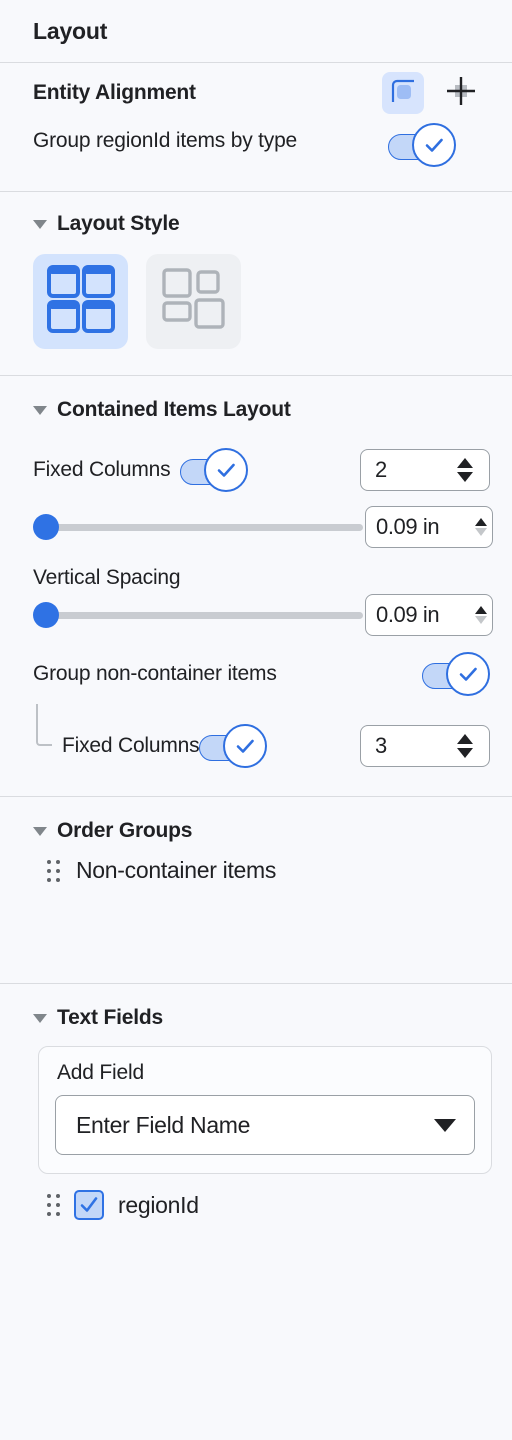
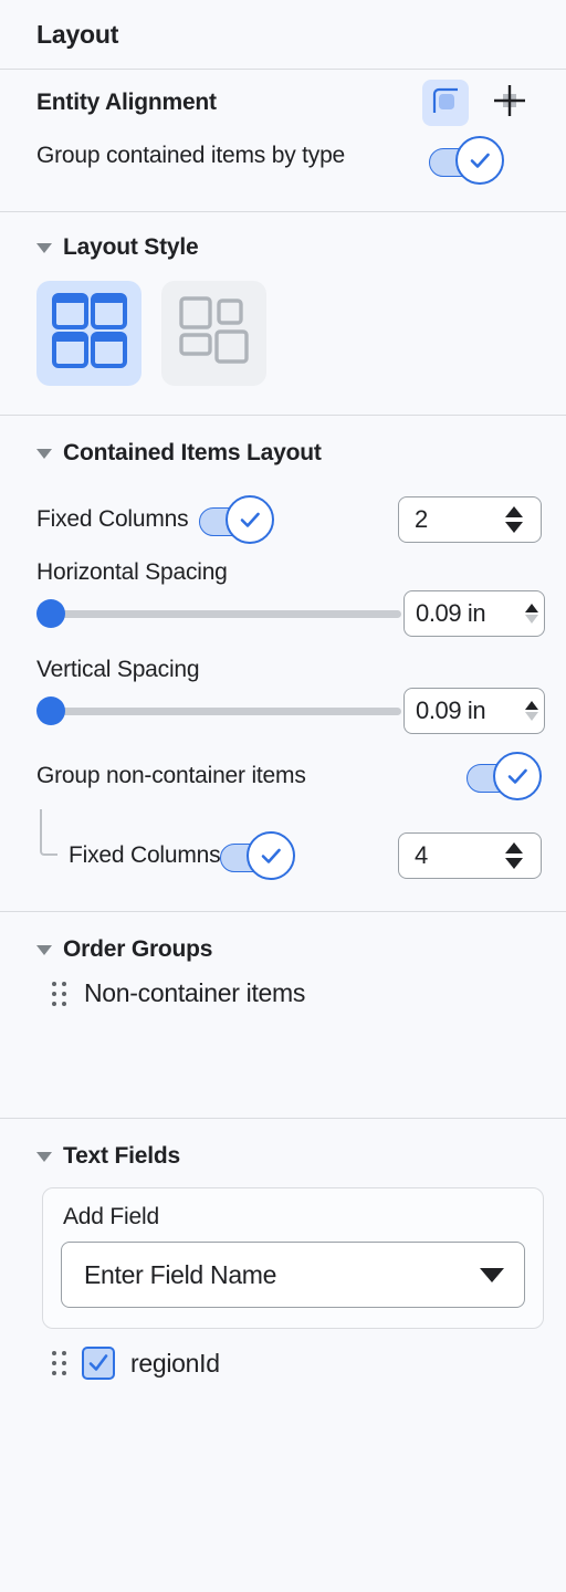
  Layout
  Entity Alignment
- Group regionId items by type
+ Group contained items by type
  Layout Style
  Contained Items Layout
  Fixed Columns
  2
+ Horizontal Spacing
  0.09 in
  Vertical Spacing
  0.09 in
  Group non-container items
  Fixed Columns
- 3
+ 4
  Order Groups
  Non-container items
  Text Fields
  Add Field
  Enter Field Name
  regionId
